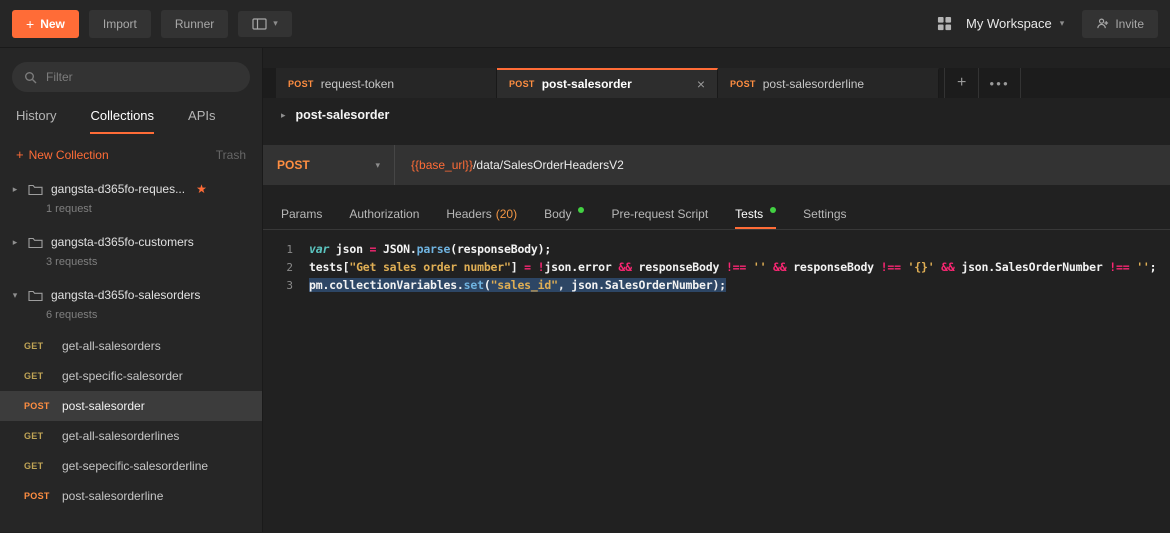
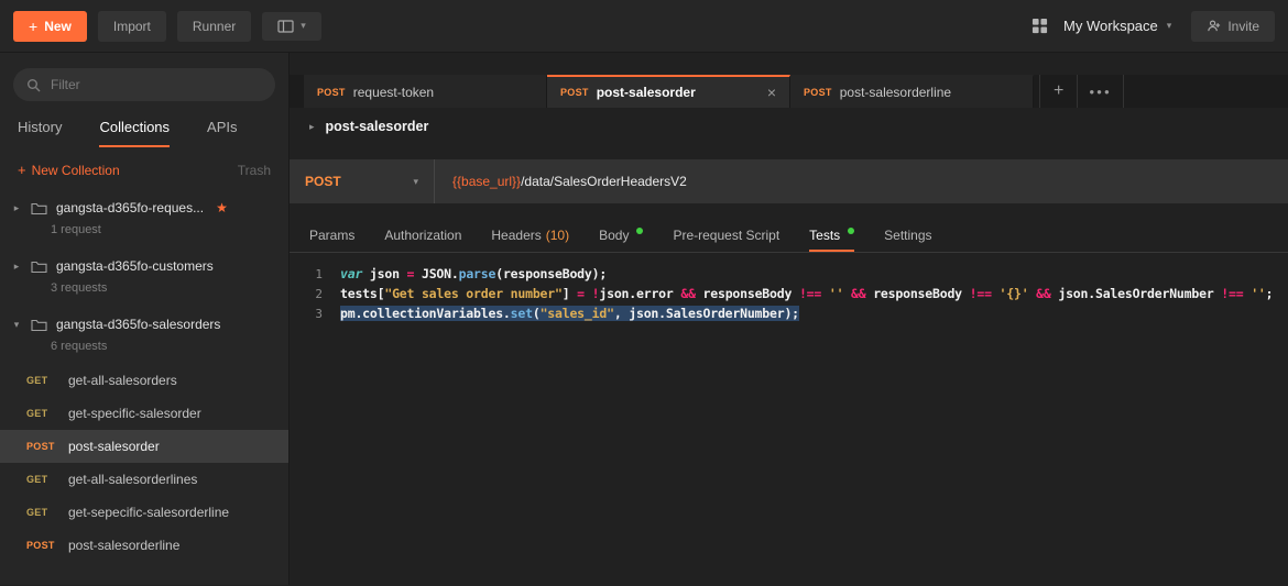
  +
  New
  Import
  Runner
  ▾
  My Workspace
  ▾
  Invite
  Filter
  History
  Collections
  APIs
  +
  New Collection
  Trash
  ▸
  gangsta-d365fo-reques...
  ★
  1 request
  ▸
  gangsta-d365fo-customers
  3 requests
  ▾
  gangsta-d365fo-salesorders
  6 requests
  GET
  get-all-salesorders
  GET
  get-specific-salesorder
  POST
  post-salesorder
  GET
  get-all-salesorderlines
  GET
  get-sepecific-salesorderline
  POST
  post-salesorderline
  POST
  request-token
  POST
  post-salesorder
  ×
  POST
  post-salesorderline
  +
  ●●●
  ▸
  post-salesorder
  POST
  ▾
  {{base_url}}/data/SalesOrderHeadersV2
  Params
  Authorization
  Headers
- (20)
+ (10)
  Body
  Pre-request Script
  Tests
  Settings
  1
  var json = JSON.parse(responseBody);
  2
  tests["Get sales order number"] = !json.error && responseBody !== '' && responseBody !== '{}' && json.SalesOrderNumber !== '';
  3
  pm.collectionVariables.set("sales_id", json.SalesOrderNumber);
